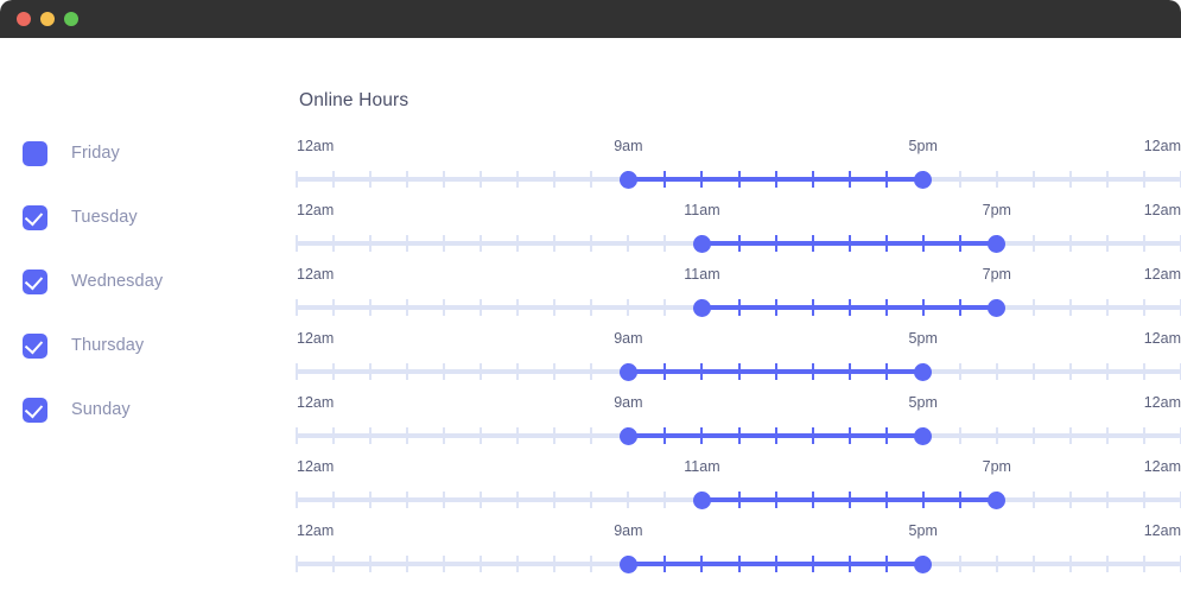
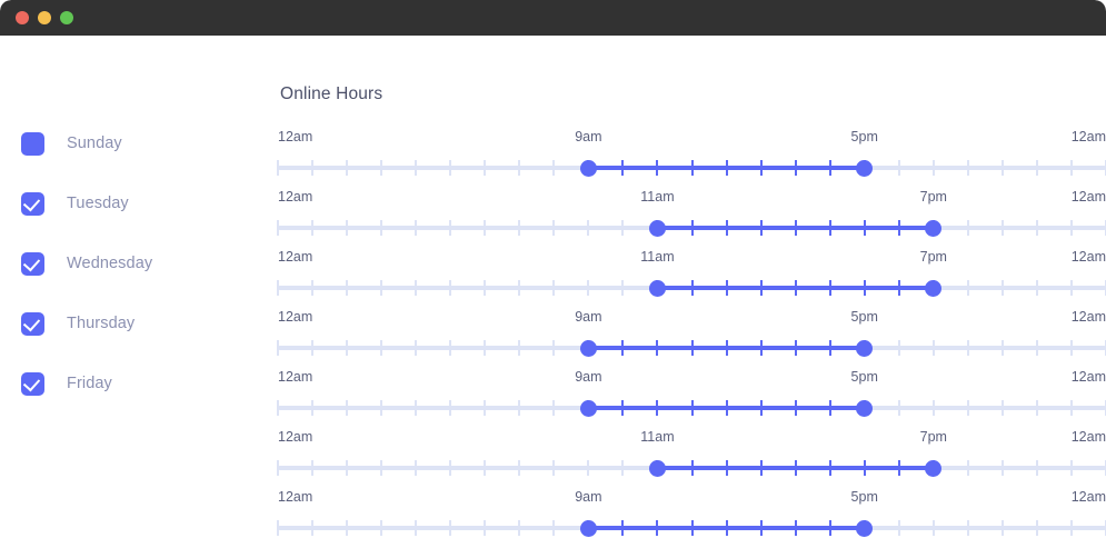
- Friday
+ Sunday
  Tuesday
  Wednesday
  Thursday
- Sunday
+ Friday
  Online Hours
  12am
  9am
  5pm
  12am
  12am
  11am
  7pm
  12am
  12am
  11am
  7pm
  12am
  12am
  9am
  5pm
  12am
  12am
  9am
  5pm
  12am
  12am
  11am
  7pm
  12am
  12am
  9am
  5pm
  12am
